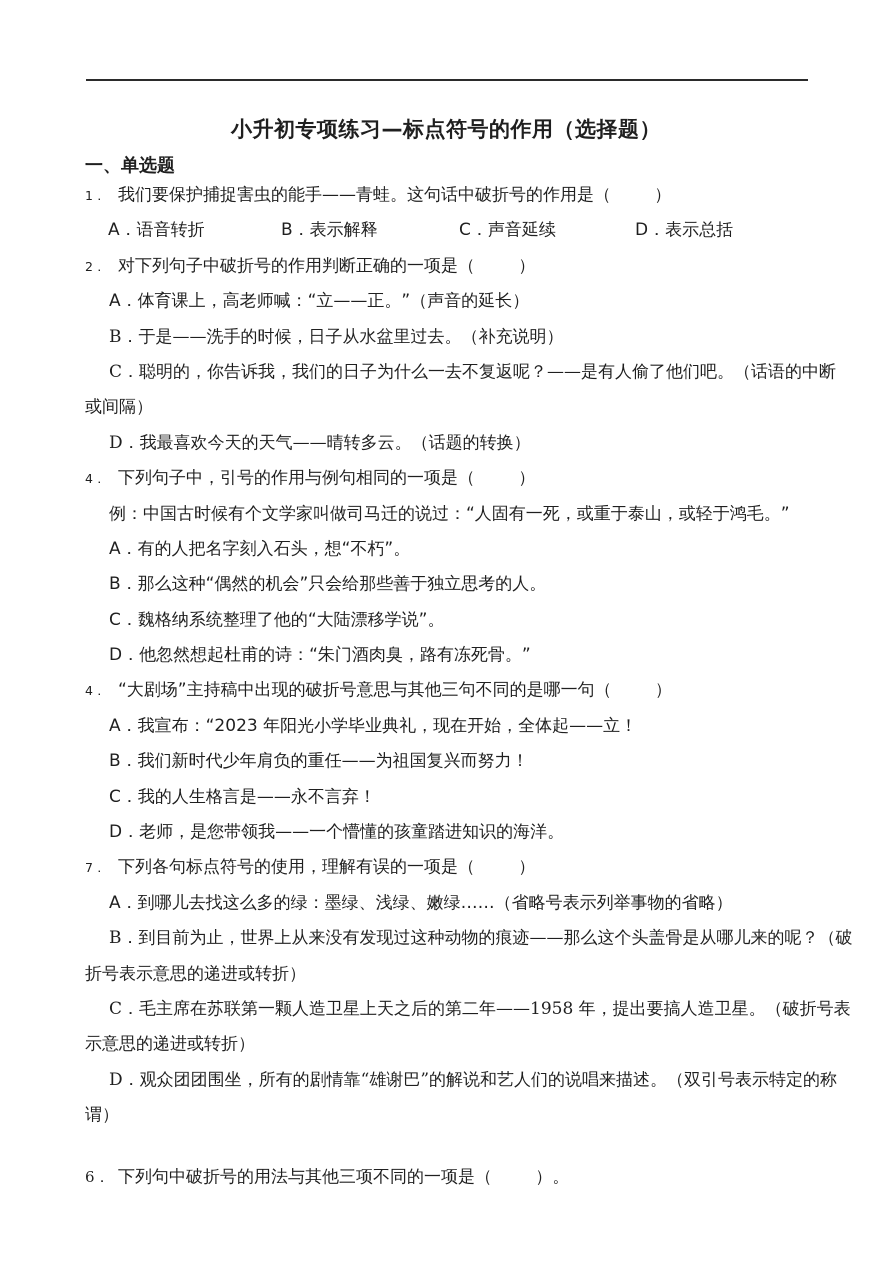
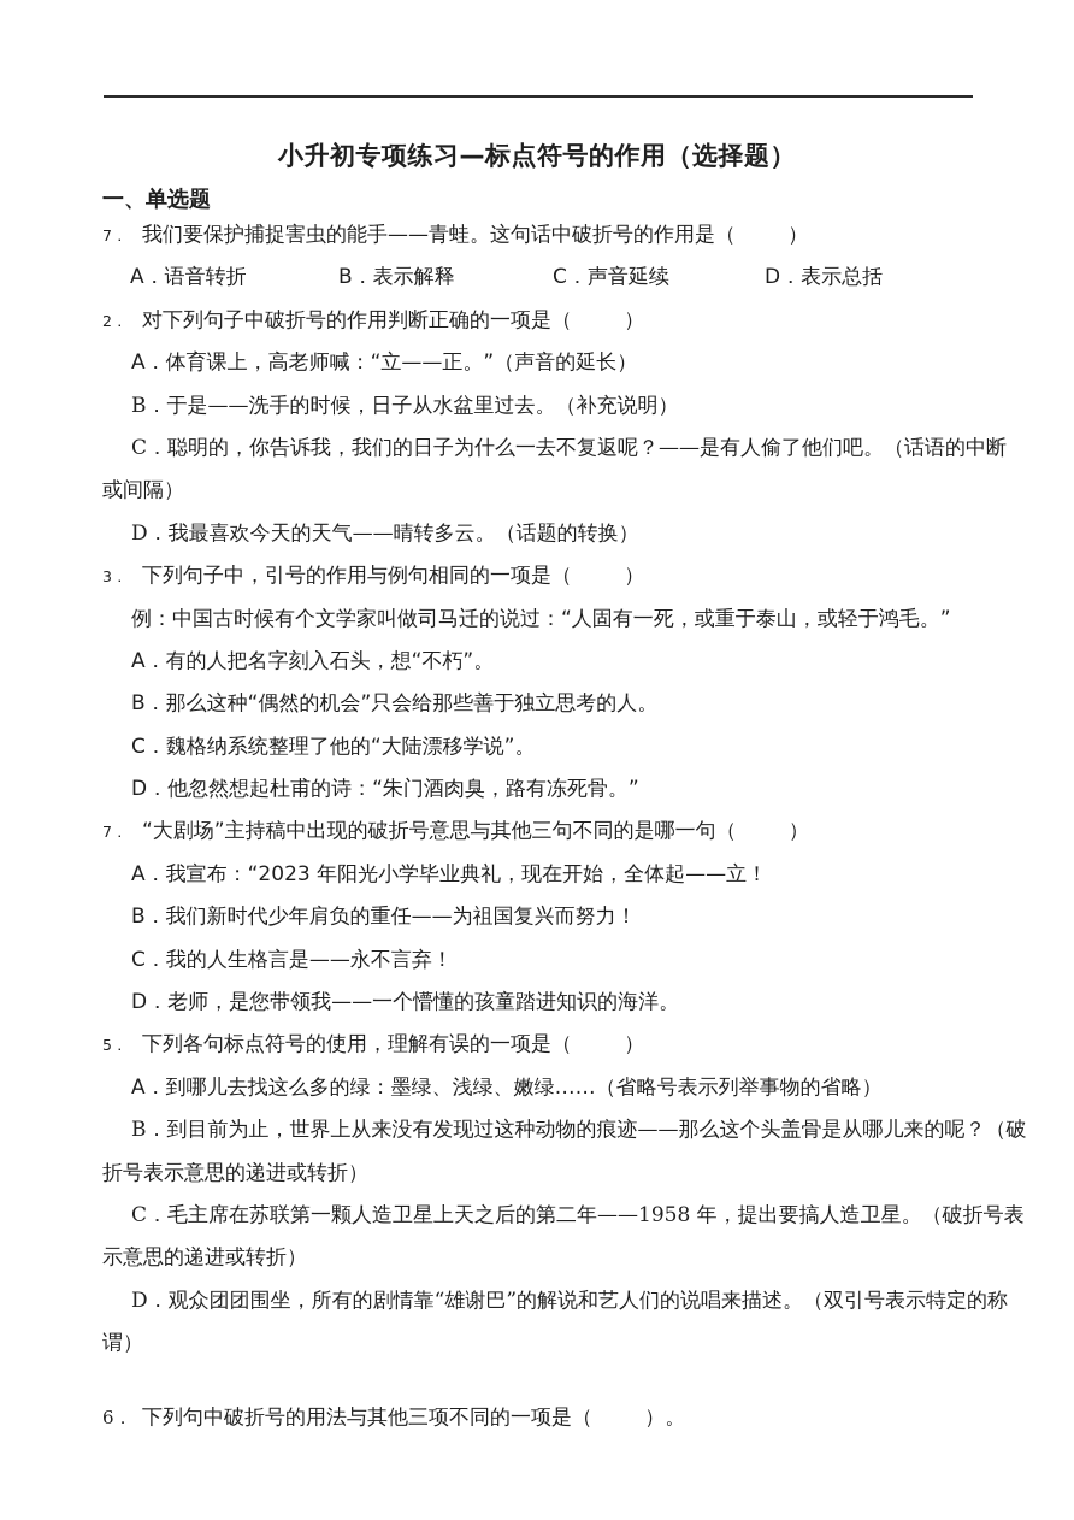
  小升初专项练习—标点符号的作用（选择题）
  一、单选题
- 1． 我们要保护捕捉害虫的能手——青蛙。这句话中破折号的作用是（ ）
+ 7． 我们要保护捕捉害虫的能手——青蛙。这句话中破折号的作用是（ ）
  A．语音转折 B．表示解释 C．声音延续 D．表示总括
  2． 对下列句子中破折号的作用判断正确的一项是（ ）
  A．体育课上，高老师喊：“立——正。”（声音的延长）
  B．于是——洗手的时候，日子从水盆里过去。（补充说明）
  C．聪明的，你告诉我，我们的日子为什么一去不复返呢？——是有人偷了他们吧。（话语的中断
  或间隔）
  D．我最喜欢今天的天气——晴转多云。（话题的转换）
- 4． 下列句子中，引号的作用与例句相同的一项是（ ）
+ 3． 下列句子中，引号的作用与例句相同的一项是（ ）
  例：中国古时候有个文学家叫做司马迁的说过：“人固有一死，或重于泰山，或轻于鸿毛。”
  A．有的人把名字刻入石头，想“不朽”。
  B．那么这种“偶然的机会”只会给那些善于独立思考的人。
  C．魏格纳系统整理了他的“大陆漂移学说”。
  D．他忽然想起杜甫的诗：“朱门酒肉臭，路有冻死骨。”
- 4． “大剧场”主持稿中出现的破折号意思与其他三句不同的是哪一句（ ）
+ 7． “大剧场”主持稿中出现的破折号意思与其他三句不同的是哪一句（ ）
  A．我宣布：“2023 年阳光小学毕业典礼，现在开始，全体起——立！
  B．我们新时代少年肩负的重任——为祖国复兴而努力！
  C．我的人生格言是——永不言弃！
  D．老师，是您带领我——一个懵懂的孩童踏进知识的海洋。
- 7． 下列各句标点符号的使用，理解有误的一项是（ ）
+ 5． 下列各句标点符号的使用，理解有误的一项是（ ）
  A．到哪儿去找这么多的绿：墨绿、浅绿、嫩绿……（省略号表示列举事物的省略）
  B．到目前为止，世界上从来没有发现过这种动物的痕迹——那么这个头盖骨是从哪儿来的呢？（破
  折号表示意思的递进或转折）
  C．毛主席在苏联第一颗人造卫星上天之后的第二年——1958 年，提出要搞人造卫星。（破折号表
  示意思的递进或转折）
  D．观众团团围坐，所有的剧情靠“雄谢巴”的解说和艺人们的说唱来描述。（双引号表示特定的称
  谓）
  6． 下列句中破折号的用法与其他三项不同的一项是（ ）。
